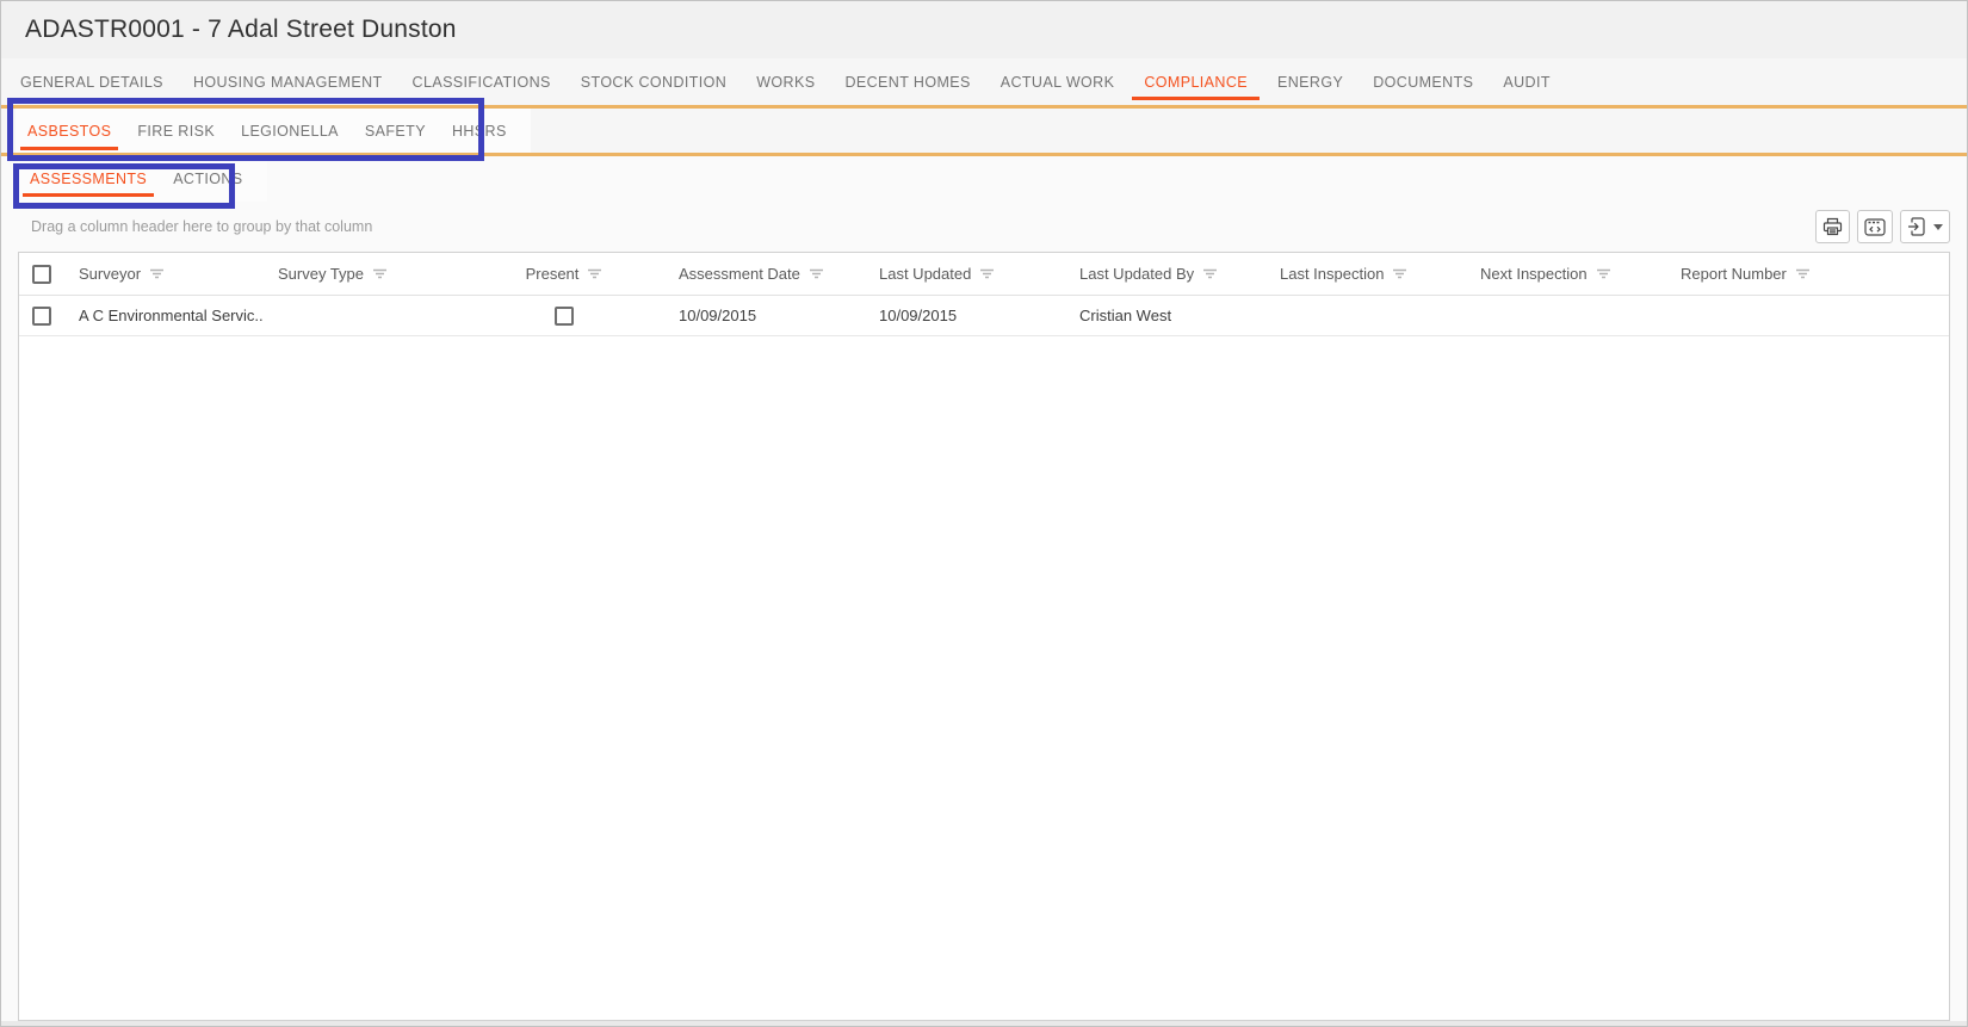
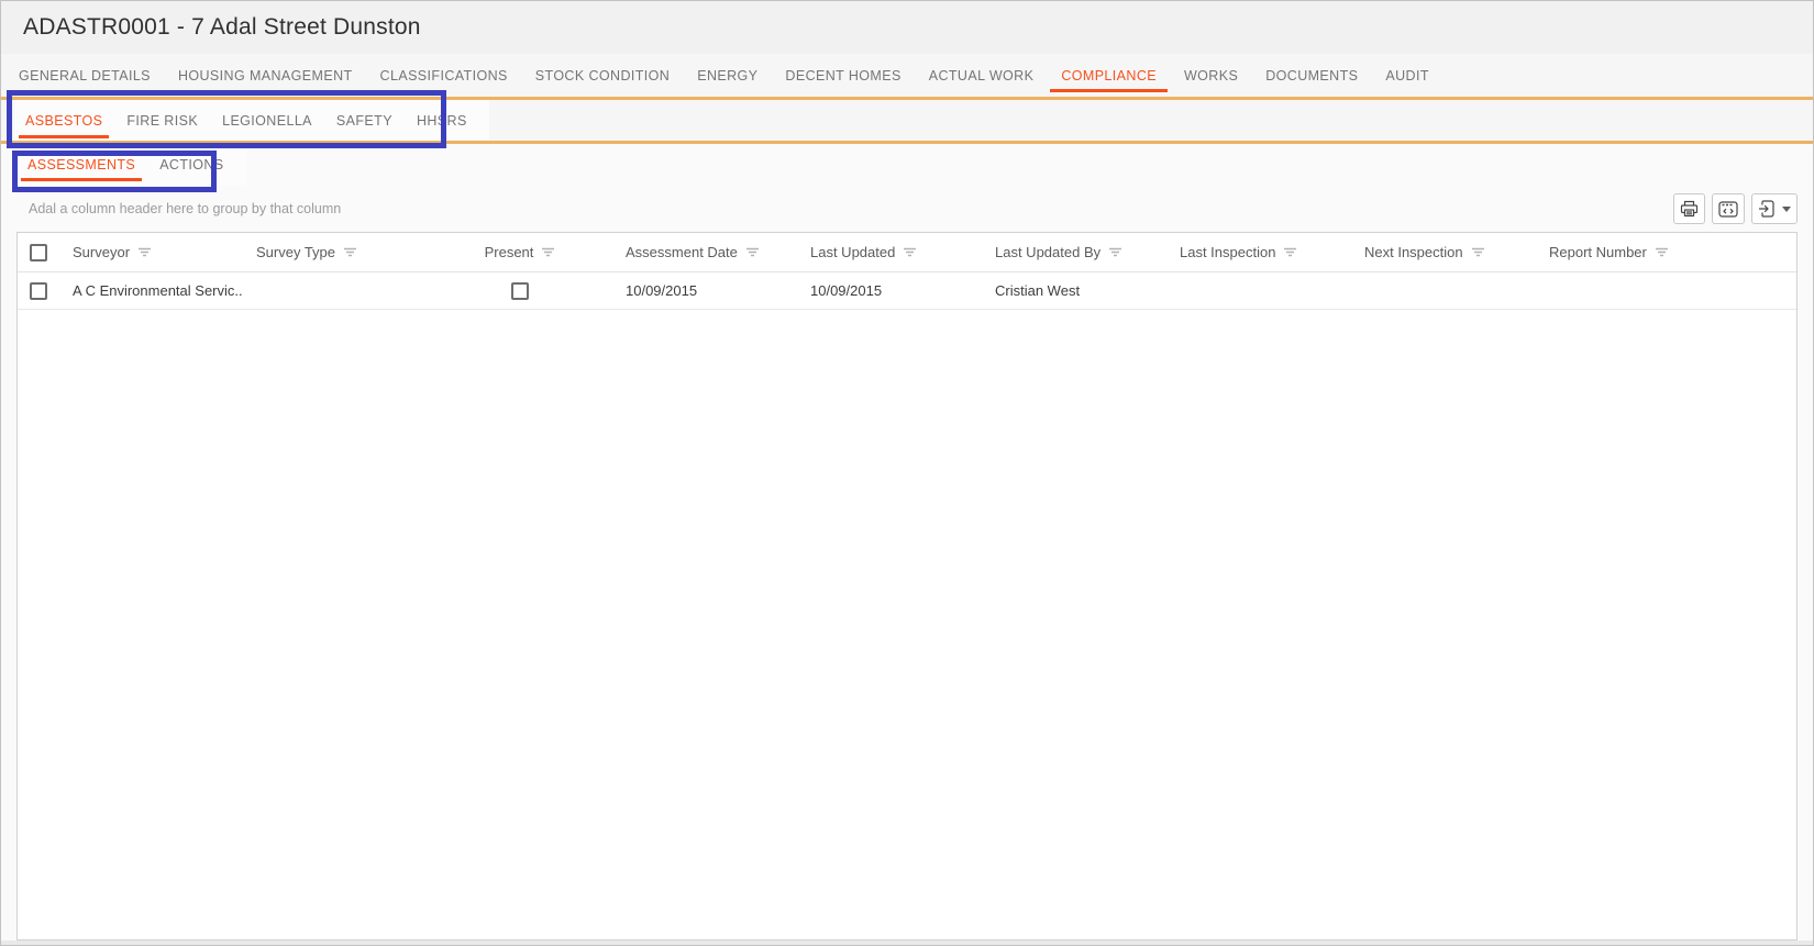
  ADASTR0001 - 7 Adal Street Dunston
  GENERAL DETAILS
  HOUSING MANAGEMENT
  CLASSIFICATIONS
  STOCK CONDITION
- WORKS
+ ENERGY
  DECENT HOMES
  ACTUAL WORK
  COMPLIANCE
- ENERGY
+ WORKS
  DOCUMENTS
  AUDIT
  ASBESTOS
  FIRE RISK
  LEGIONELLA
  SAFETY
  HHSRS
  ASSESSMENTS
  ACTIONS
- Drag a column header here to group by that column
+ Adal a column header here to group by that column
  Surveyor
  Survey Type
  Present
  Assessment Date
  Last Updated
  Last Updated By
  Last Inspection
  Next Inspection
  Report Number
  A C Environmental Servic..
  10/09/2015
  10/09/2015
  Cristian West
